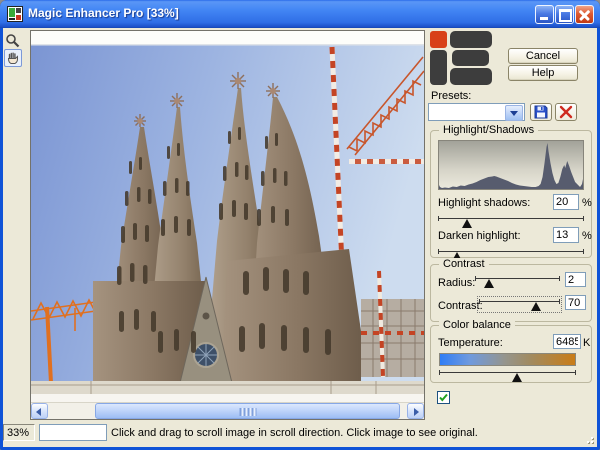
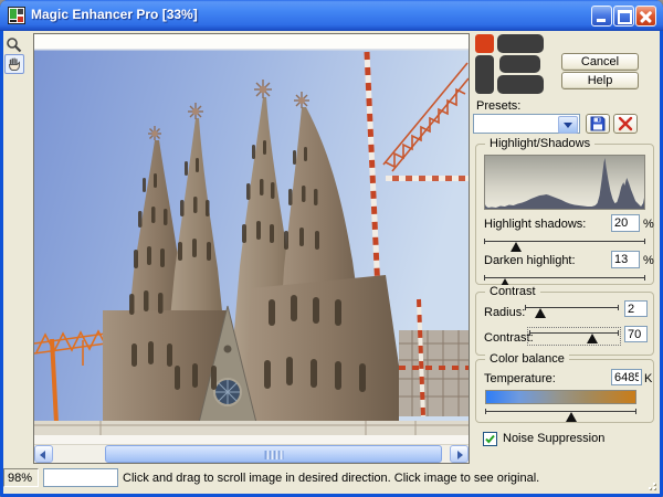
  Magic Enhancer Pro [33%]
- 33%
+ 98%
- Click and drag to scroll image in scroll direction. Click image to see original.
+ Click and drag to scroll image in desired direction. Click image to see original.
  Cancel
  Help
  Presets:
  Highlight/Shadows
  Highlight shadows:
  20
  %
  Darken highlight:
  13
  %
  Contrast
  Radius:
  2
  Contrast:
  70
  Color balance
  Temperature:
  6485
  K
+ Noise Suppression
